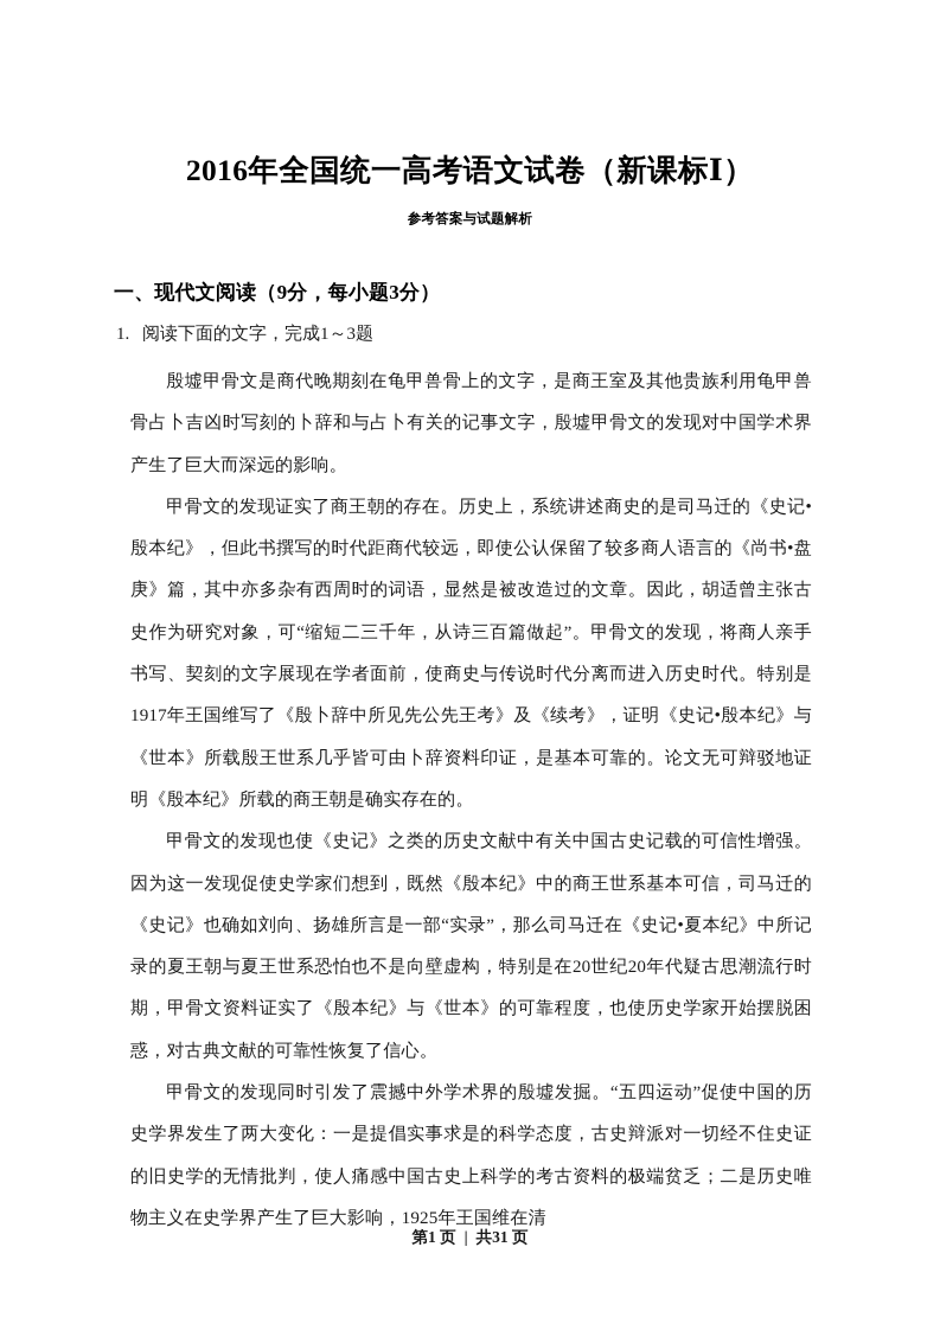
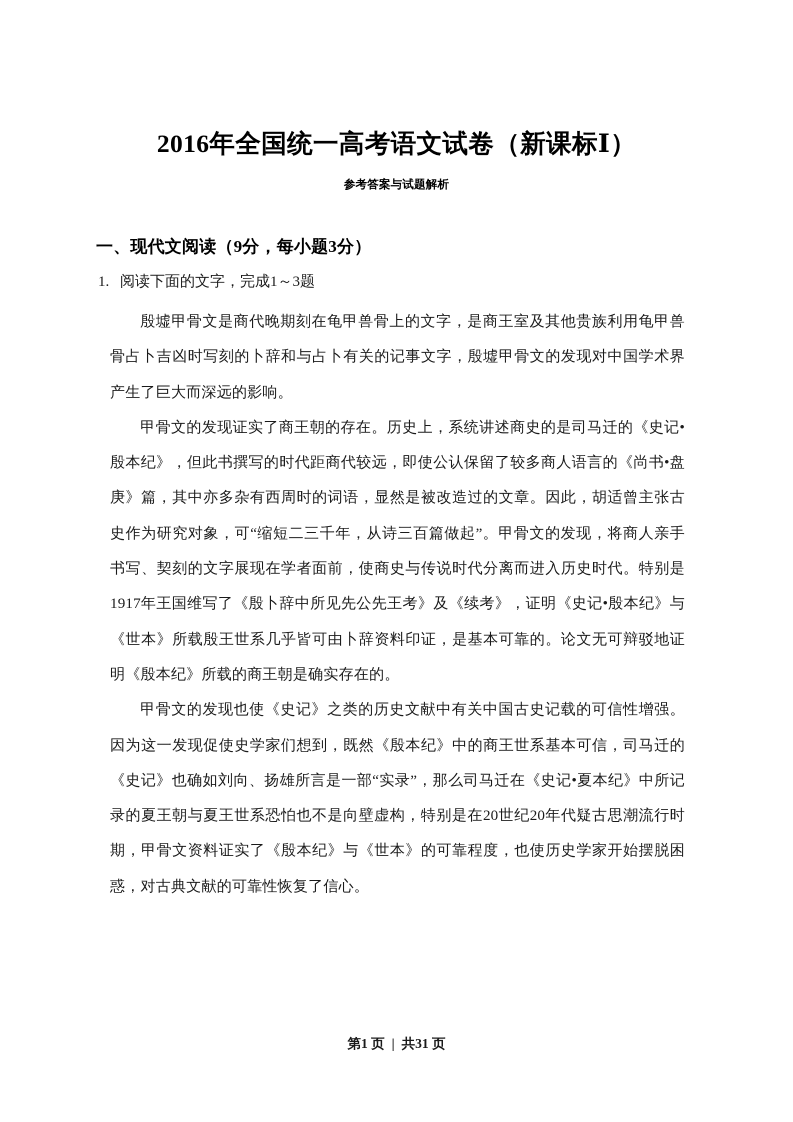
  2016年全国统一高考语文试卷（新课标Ⅰ）
  参考答案与试题解析
  一、现代文阅读（9分，每小题3分）
  1. 阅读下面的文字，完成1～3题
  殷墟甲骨文是商代晚期刻在龟甲兽骨上的文字，是商王室及其他贵族利用龟甲兽骨占卜吉凶时写刻的卜辞和与占卜有关的记事文字，殷墟甲骨文的发现对中国学术界产生了巨大而深远的影响。
  甲骨文的发现证实了商王朝的存在。历史上，系统讲述商史的是司马迁的《史记•殷本纪》，但此书撰写的时代距商代较远，即使公认保留了较多商人语言的《尚书•盘庚》篇，其中亦多杂有西周时的词语，显然是被改造过的文章。因此，胡适曾主张古史作为研究对象，可“缩短二三千年，从诗三百篇做起”。甲骨文的发现，将商人亲手书写、契刻的文字展现在学者面前，使商史与传说时代分离而进入历史时代。特别是1917年王国维写了《殷卜辞中所见先公先王考》及《续考》，证明《史记•殷本纪》与《世本》所载殷王世系几乎皆可由卜辞资料印证，是基本可靠的。论文无可辩驳地证明《殷本纪》所载的商王朝是确实存在的。
  甲骨文的发现也使《史记》之类的历史文献中有关中国古史记载的可信性增强。因为这一发现促使史学家们想到，既然《殷本纪》中的商王世系基本可信，司马迁的《史记》也确如刘向、扬雄所言是一部“实录”，那么司马迁在《史记•夏本纪》中所记录的夏王朝与夏王世系恐怕也不是向壁虚构，特别是在20世纪20年代疑古思潮流行时期，甲骨文资料证实了《殷本纪》与《世本》的可靠程度，也使历史学家开始摆脱困惑，对古典文献的可靠性恢复了信心。
- 甲骨文的发现同时引发了震撼中外学术界的殷墟发掘。“五四运动”促使中国的历史学界发生了两大变化：一是提倡实事求是的科学态度，古史辩派对一切经不住史证的旧史学的无情批判，使人痛感中国古史上科学的考古资料的极端贫乏；二是历史唯物主义在史学界产生了巨大影响，1925年王国维在清
  第1 页 | 共31 页
